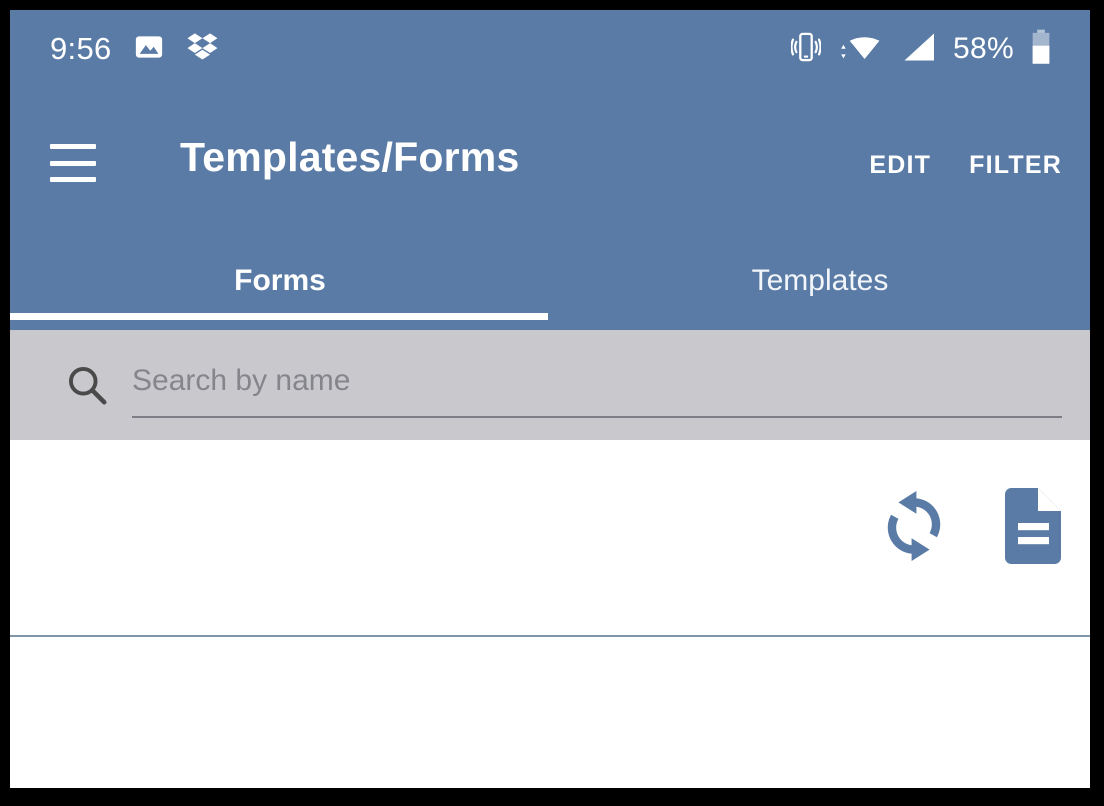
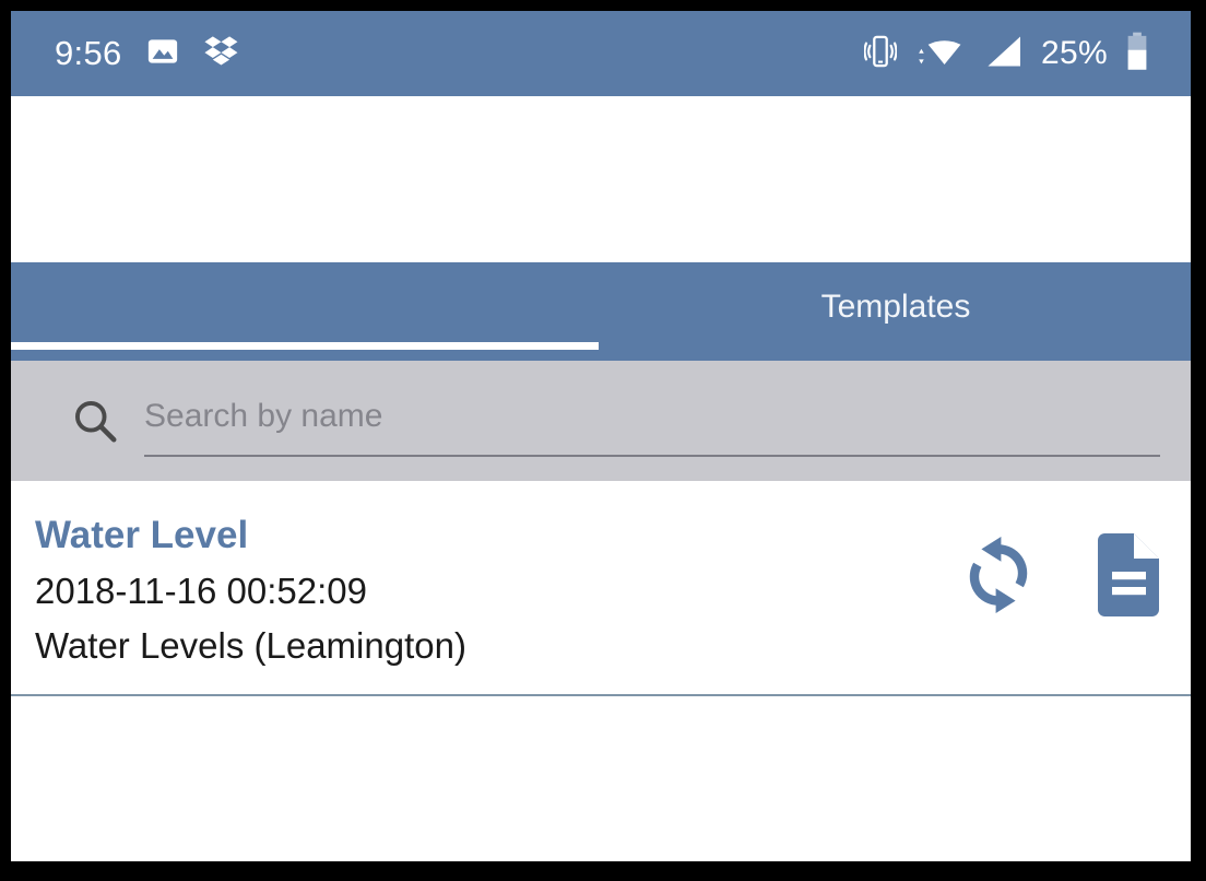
  9:56
- 58%
+ 25%
- Templates/Forms
- EDIT
- FILTER
- Forms
  Templates
  Search by name
+ Water Level
+ 2018-11-16 00:52:09
+ Water Levels (Leamington)
